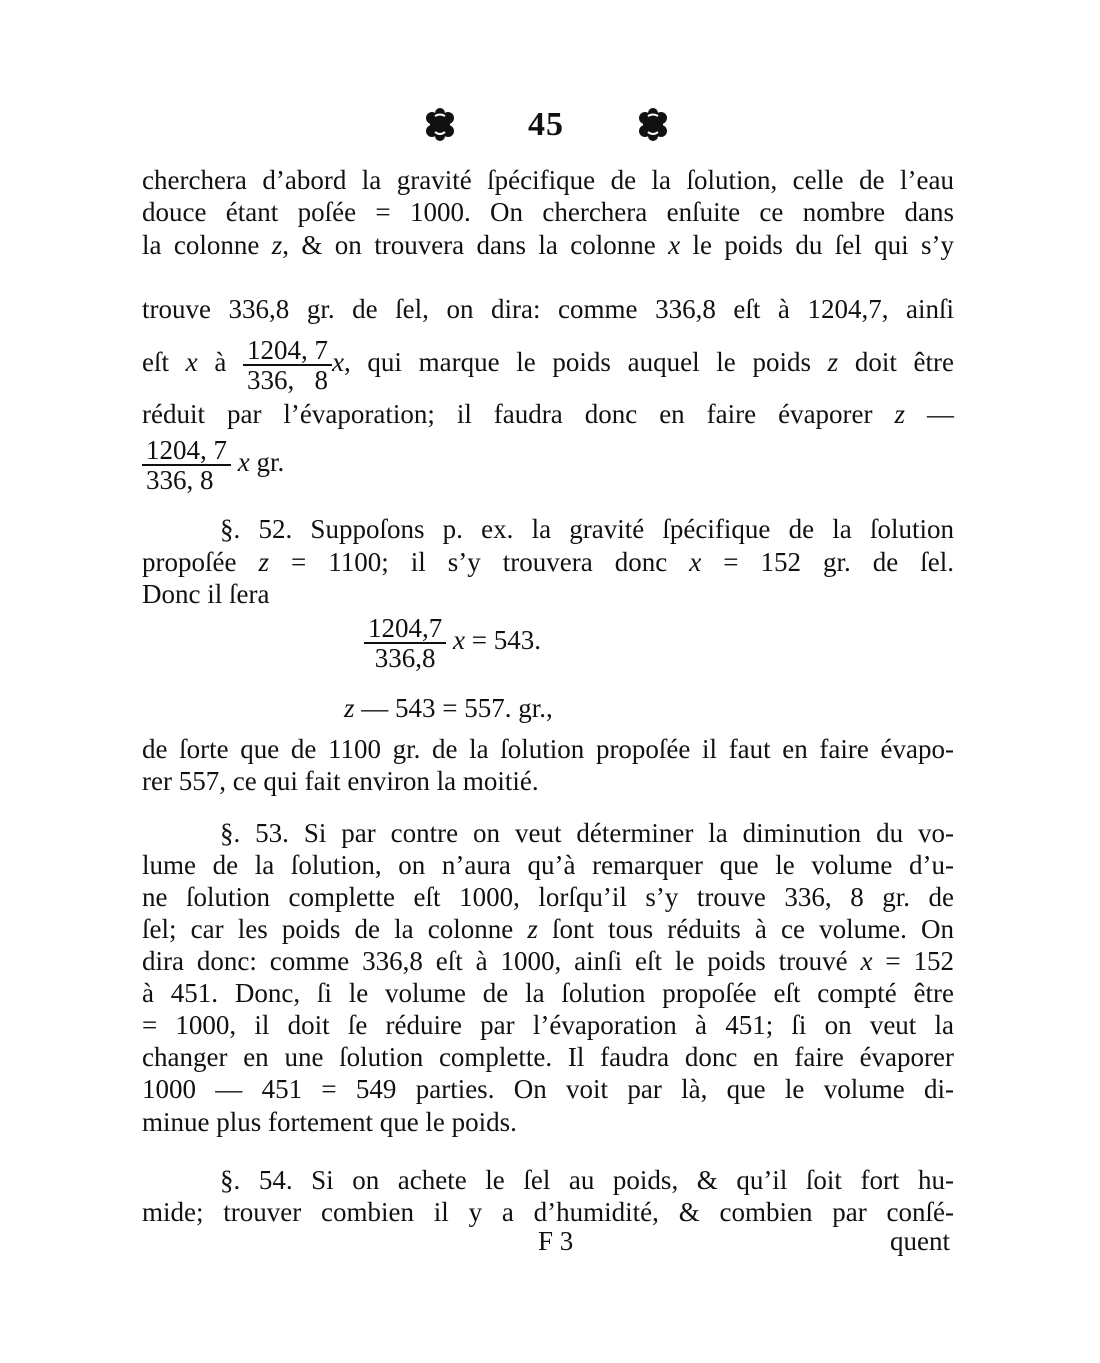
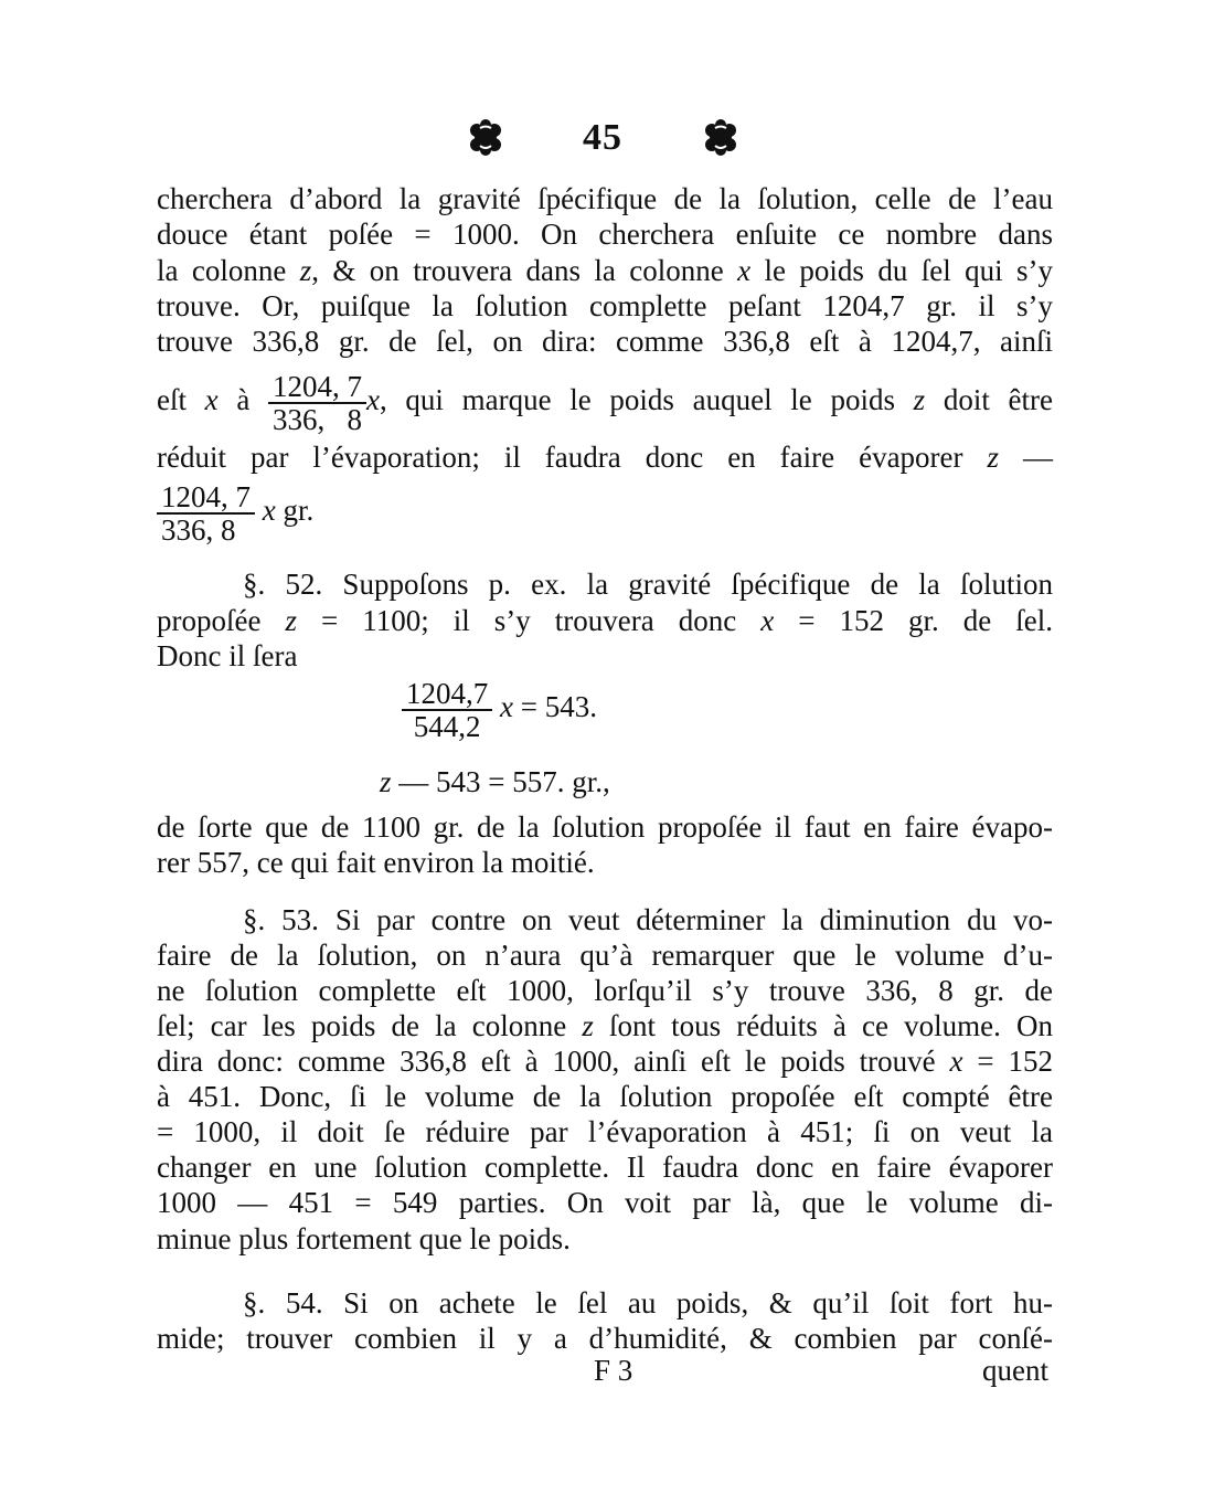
  45
  cherchera d’abord la gravité ſpécifique de la ſolution, celle de l’eau
  douce étant poſée = 1000. On cherchera enſuite ce nombre dans
  la colonne z, & on trouvera dans la colonne x le poids du ſel qui s’y
+ trouve. Or, puiſque la ſolution complette peſant 1204,7 gr. il s’y
  trouve 336,8 gr. de ſel, on dira: comme 336,8 eſt à 1204,7, ainſi
  eſt x à
  1204, 7
  336, 8
  x, qui marque le poids auquel le poids z doit être
  réduit par l’évaporation; il faudra donc en faire évaporer z —
  1204, 7
  336, 8
  x gr.
  §. 52. Suppoſons p. ex. la gravité ſpécifique de la ſolution
  propoſée z = 1100; il s’y trouvera donc x = 152 gr. de ſel.
  Donc il ſera
  1204,7
- 336,8
+ 544,2
  x = 543.
  z — 543 = 557. gr.,
  de ſorte que de 1100 gr. de la ſolution propoſée il faut en faire évapo-
  rer 557, ce qui fait environ la moitié.
  §. 53. Si par contre on veut déterminer la diminution du vo-
- lume de la ſolution, on n’aura qu’à remarquer que le volume d’u-
+ faire de la ſolution, on n’aura qu’à remarquer que le volume d’u-
  ne ſolution complette eſt 1000, lorſqu’il s’y trouve 336, 8 gr. de
  ſel; car les poids de la colonne z ſont tous réduits à ce volume. On
  dira donc: comme 336,8 eſt à 1000, ainſi eſt le poids trouvé x = 152
  à 451. Donc, ſi le volume de la ſolution propoſée eſt compté être
  = 1000, il doit ſe réduire par l’évaporation à 451; ſi on veut la
  changer en une ſolution complette. Il faudra donc en faire évaporer
  1000 — 451 = 549 parties. On voit par là, que le volume di-
  minue plus fortement que le poids.
  §. 54. Si on achete le ſel au poids, & qu’il ſoit fort hu-
  mide; trouver combien il y a d’humidité, & combien par conſé-
  F 3
  quent
